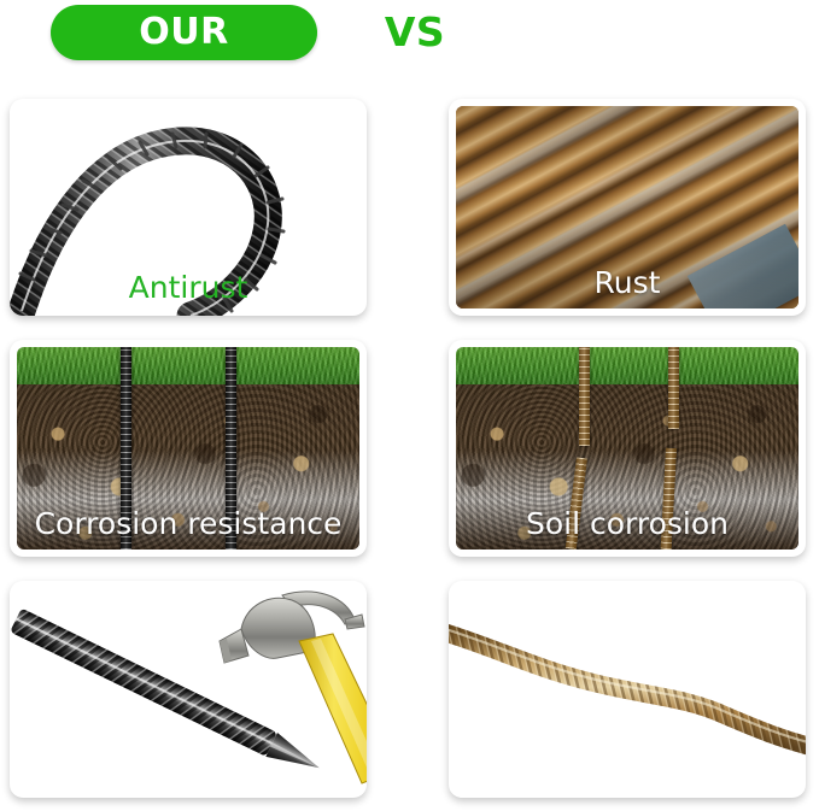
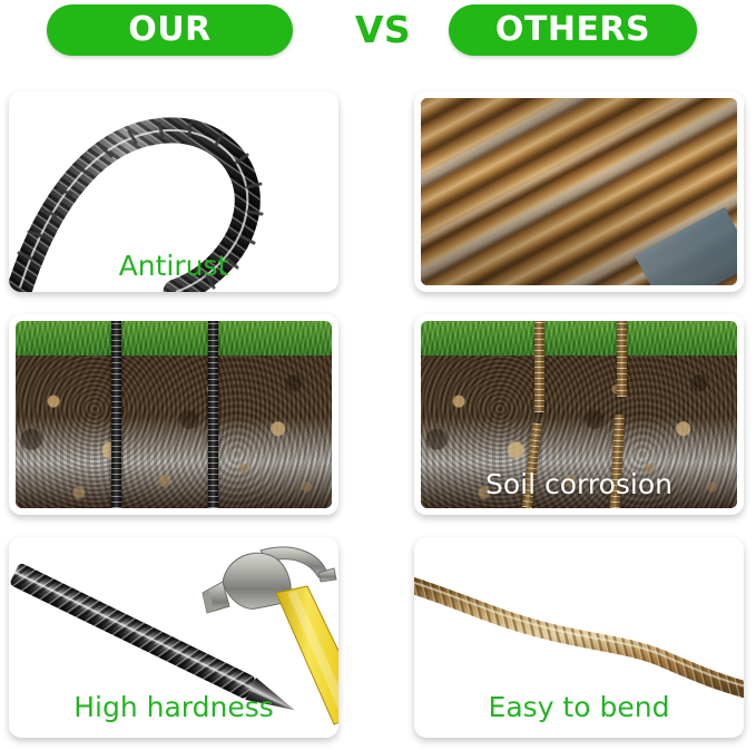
  OUR
  VS
+ OTHERS
  Antirust
- Rust
- Corrosion resistance
  Soil corrosion
+ High hardness
+ Easy to bend
